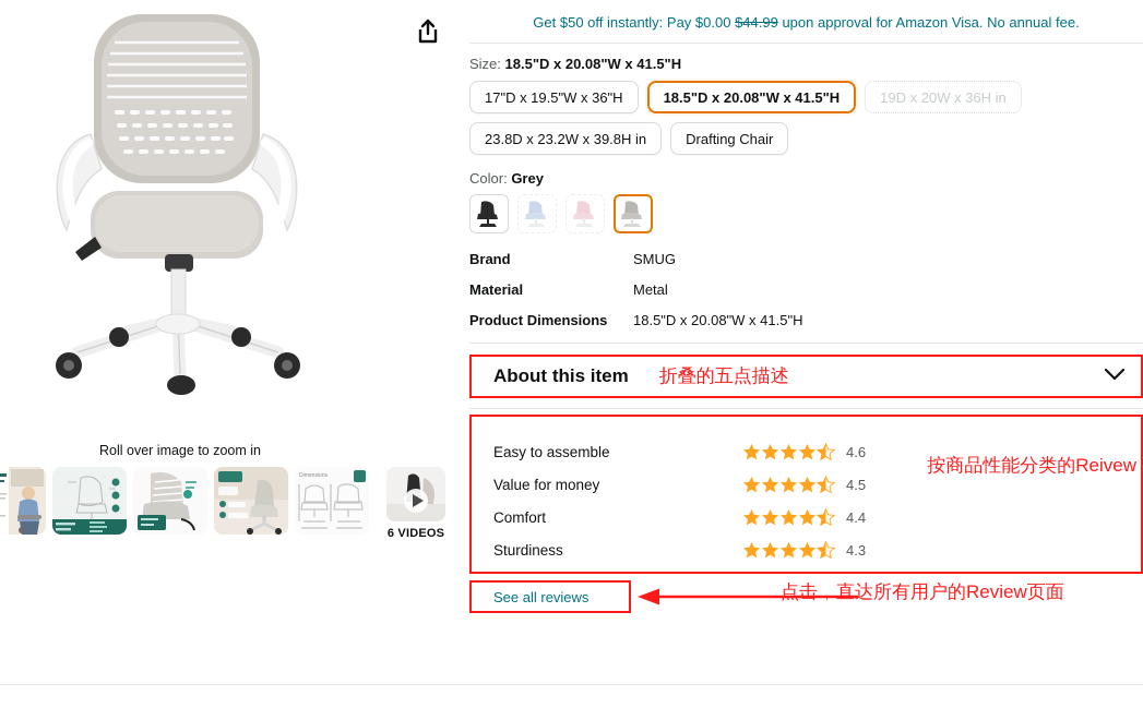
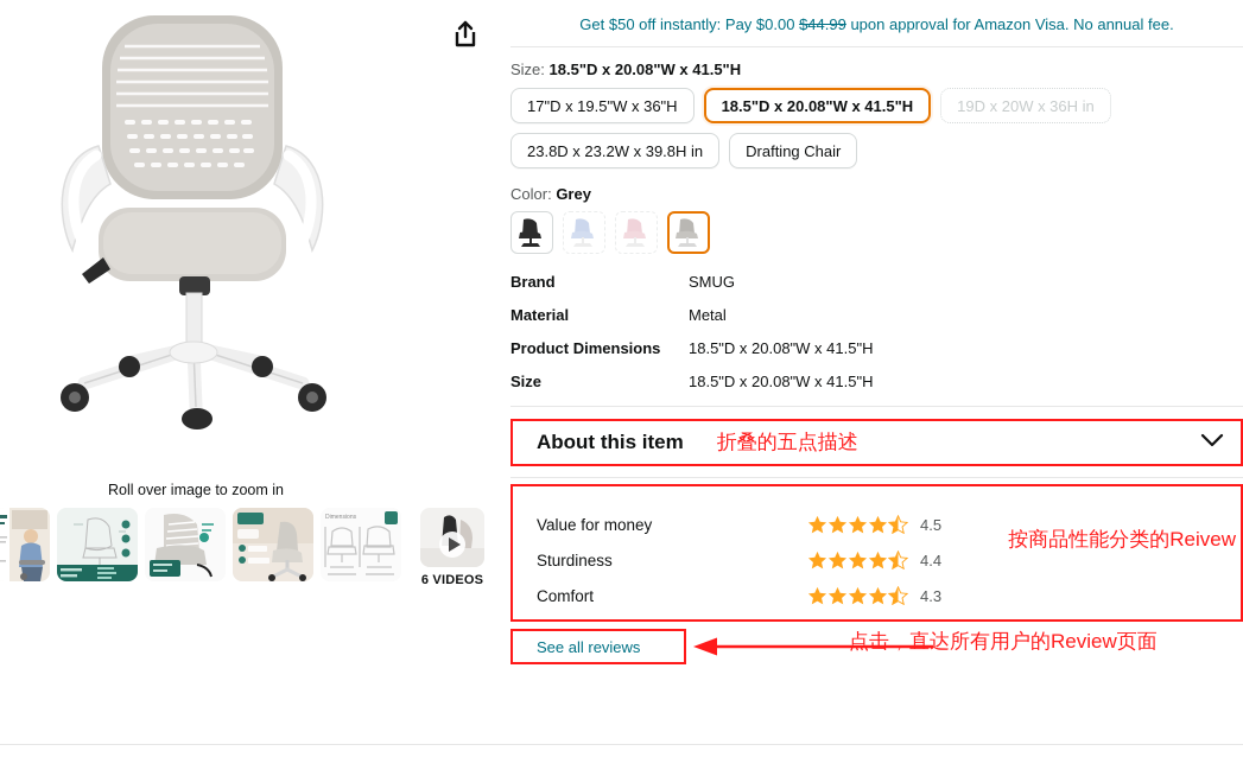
  Roll over image to zoom in
  6 VIDEOS
  Get $50 off instantly: Pay $0.00 $44.99 upon approval for Amazon Visa. No annual fee.
  Size: 18.5"D x 20.08"W x 41.5"H
  17"D x 19.5"W x 36"H
  18.5"D x 20.08"W x 41.5"H
  19D x 20W x 36H in
  23.8D x 23.2W x 39.8H in
  Drafting Chair
  Color: Grey
  Brand	SMUG
  Material	Metal
  Product Dimensions	18.5"D x 20.08"W x 41.5"H
+ Size	18.5"D x 20.08"W x 41.5"H
  About this item
  折叠的五点描述
- Easy to assemble
- 4.6
  Value for money
  4.5
- Comfort
+ Sturdiness
  4.4
- Sturdiness
+ Comfort
  4.3
  按商品性能分类的Reivew
  See all reviews
  点击，直达所有用户的Review页面
